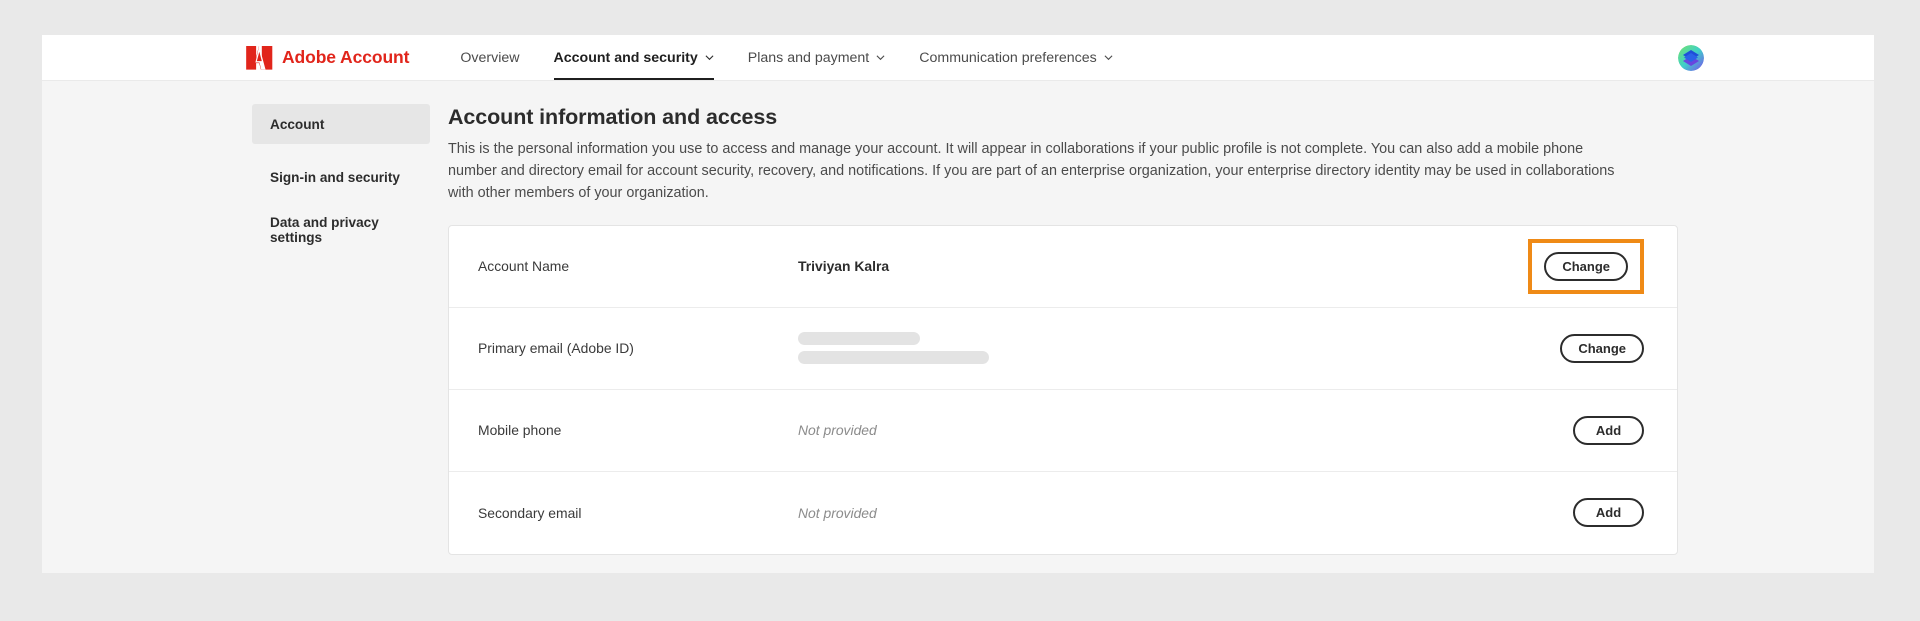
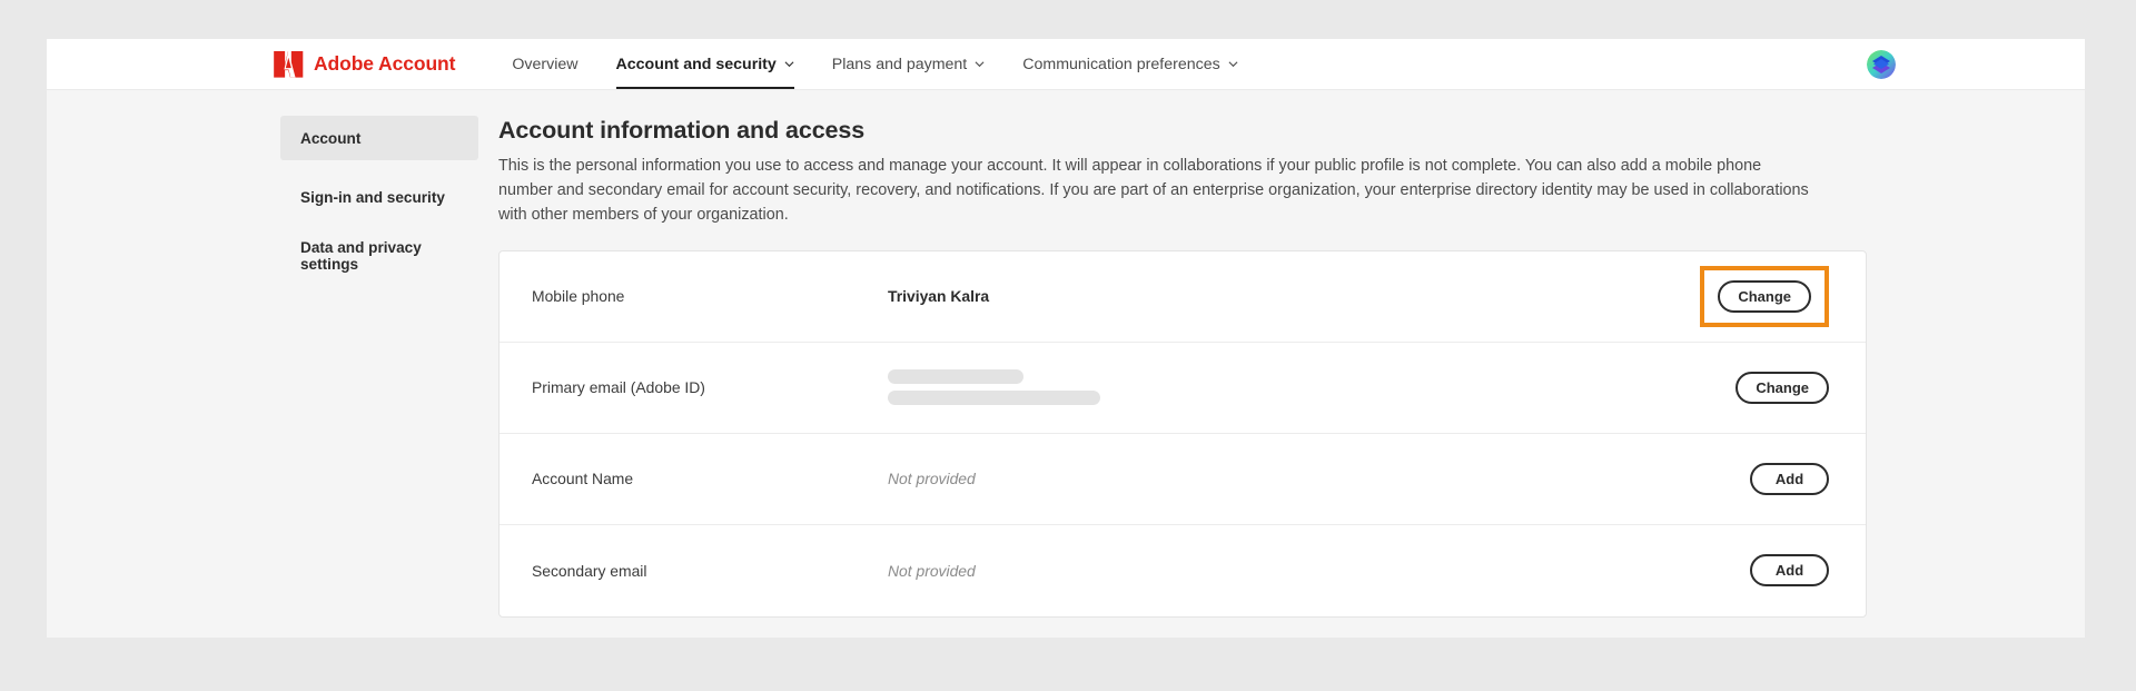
  Adobe Account
  Overview
  Account and security
  Plans and payment
  Communication preferences
  Account
  Sign-in and security
  Data and privacy settings
  Account information and access
- This is the personal information you use to access and manage your account. It will appear in collaborations if your public profile is not complete. You can also add a mobile phone number and directory email for account security, recovery, and notifications. If you are part of an enterprise organization, your enterprise directory identity may be used in collaborations with other members of your organization.
+ This is the personal information you use to access and manage your account. It will appear in collaborations if your public profile is not complete. You can also add a mobile phone number and secondary email for account security, recovery, and notifications. If you are part of an enterprise organization, your enterprise directory identity may be used in collaborations with other members of your organization.
- Account Name
+ Mobile phone
  Triviyan Kalra
  Change
  Primary email (Adobe ID)
  Change
- Mobile phone
+ Account Name
  Not provided
  Add
  Secondary email
  Not provided
  Add
